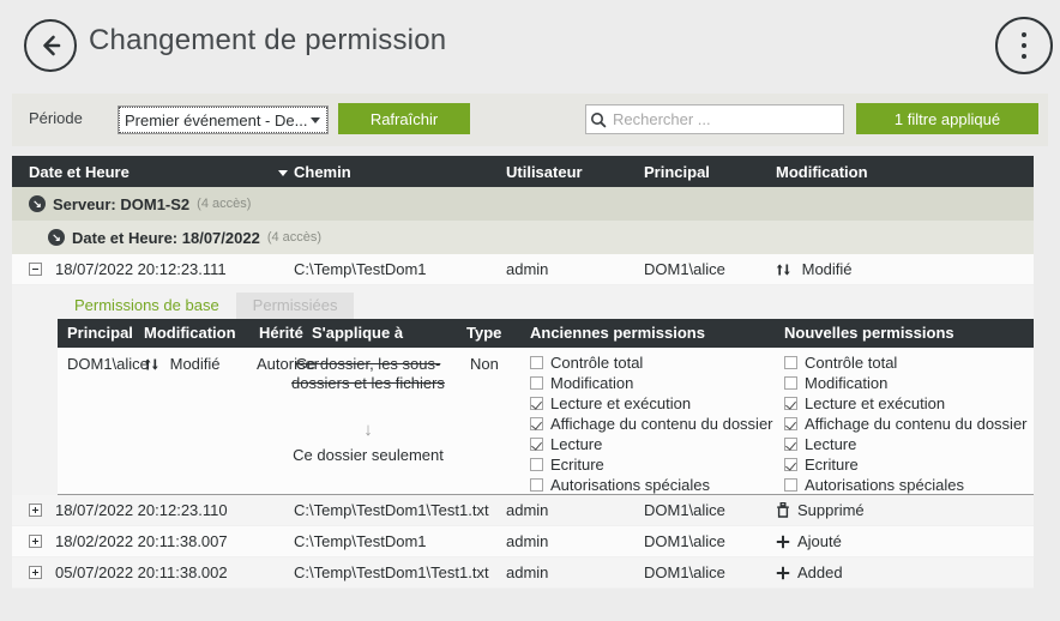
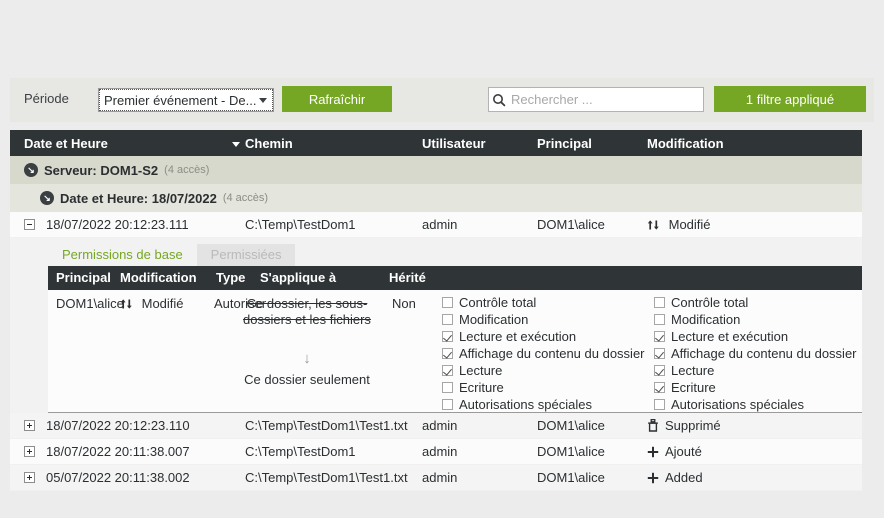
- Changement de permission
  Période
  Premier événement - De...
  Rafraîchir
  Rechercher ...
  1 filtre appliqué
  Date et Heure
  Chemin
  Utilisateur
  Principal
  Modification
  ↘
  Serveur: DOM1-S2
  (4 accès)
  ↘
  Date et Heure: 18/07/2022
  (4 accès)
  18/07/2022 20:12:23.111
  C:\Temp\TestDom1
  admin
  DOM1\alice
  Modifié
  Permissions de base
  Permissiées
  Principal
  Modification
- Hérité
+ Type
  S'applique à
- Type
+ Hérité
- Anciennes permissions
- Nouvelles permissions
  DOM1\alice
  Modifié
  Autoriser
  Ce dossier, les sous-dossiers et les fichiers
  ↓
  Ce dossier seulement
  Non
  Contrôle total
  Modification
  Lecture et exécution
  Affichage du contenu du dossier
  Lecture
  Ecriture
  Autorisations spéciales
  Contrôle total
  Modification
  Lecture et exécution
  Affichage du contenu du dossier
  Lecture
  Ecriture
  Autorisations spéciales
  18/07/2022 20:12:23.110
  C:\Temp\TestDom1\Test1.txt
  admin
  DOM1\alice
  Supprimé
- 18/02/2022 20:11:38.007
+ 18/07/2022 20:11:38.007
  C:\Temp\TestDom1
  admin
  DOM1\alice
  Ajouté
  05/07/2022 20:11:38.002
  C:\Temp\TestDom1\Test1.txt
  admin
  DOM1\alice
  Added
